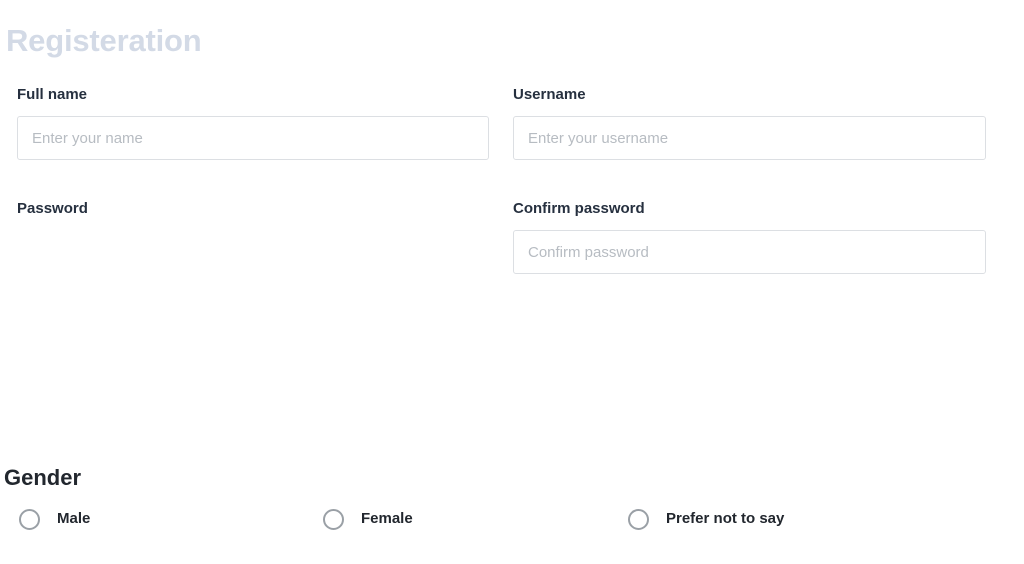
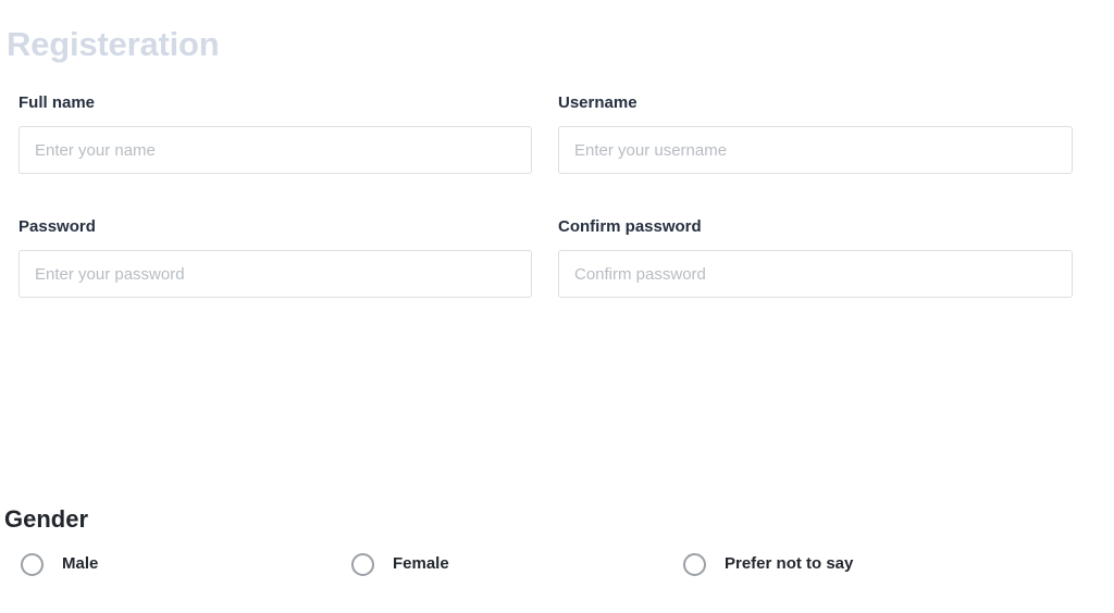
  Registeration
  Full name
  Enter your name
  Username
  Enter your username
  Password
+ Enter your password
  Confirm password
  Confirm password
  Gender
  Male
  Female
  Prefer not to say
